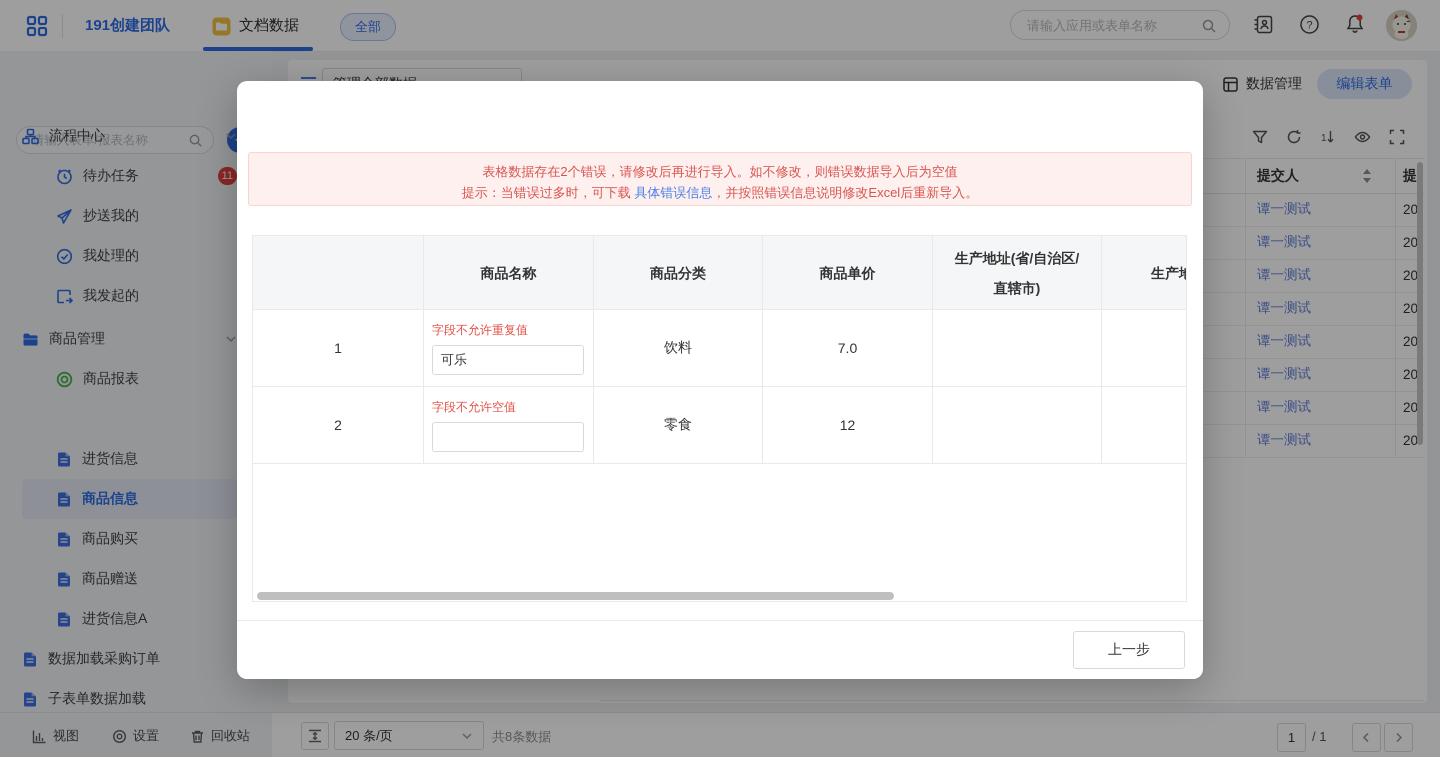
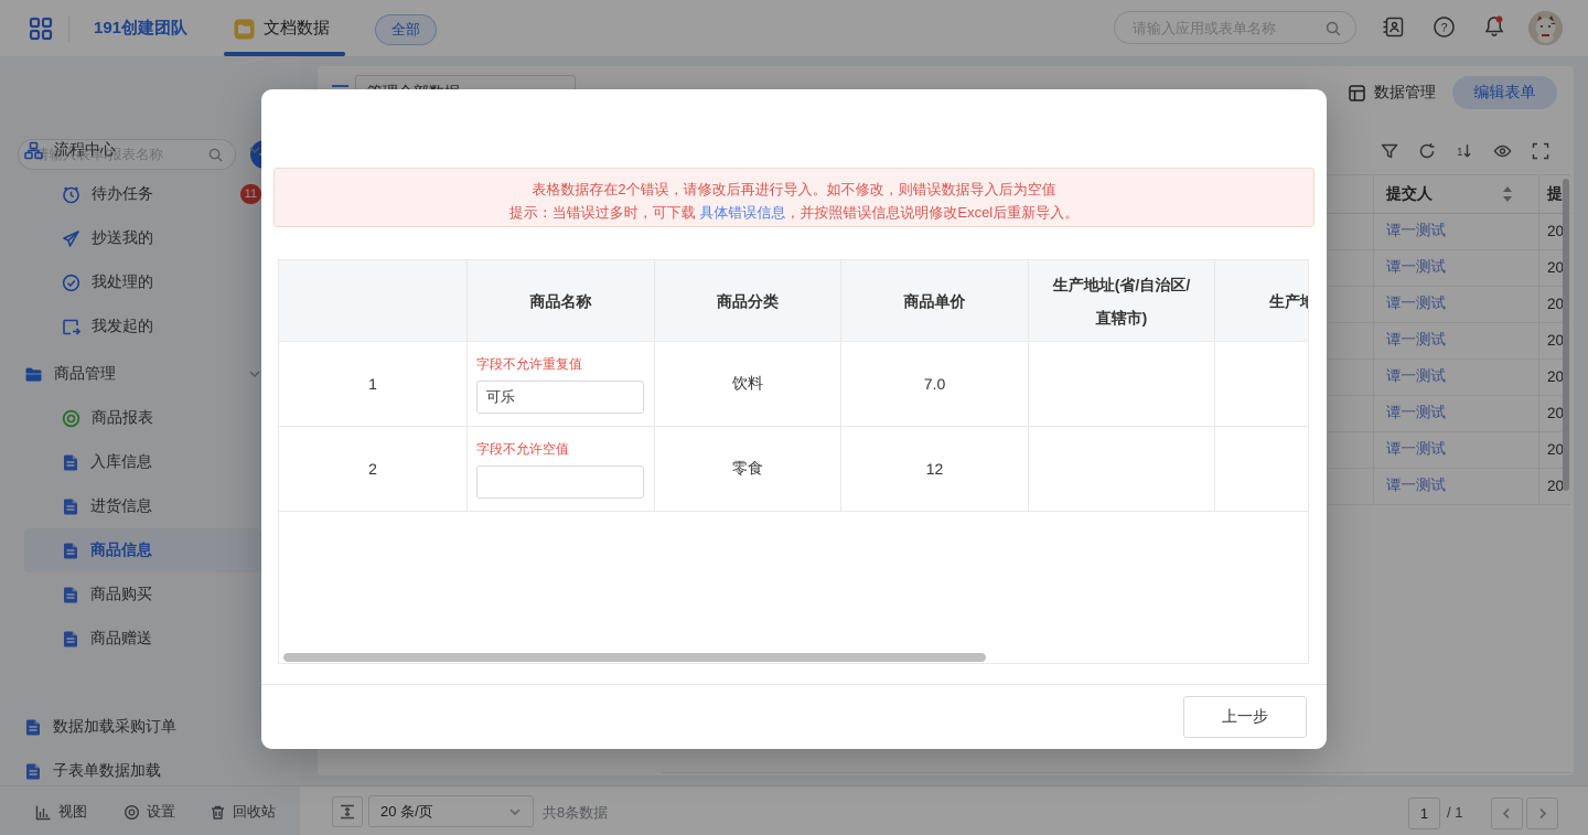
  191创建团队
  文档数据
  全部
  请输入应用或表单名称
  ?
  输入表单/报表名称
  流程中心
  待办任务
  11
  抄送我的
  我处理的
  我发起的
  商品管理
  商品报表
+ 入库信息
  进货信息
  商品信息
  商品购买
  商品赠送
- 进货信息A
  数据加载采购订单
  子表单数据加载
  视图
  设置
  回收站
  数据管理
  编辑表单
  1
  提交人
  提
  谭一测试
  20
  谭一测试
  20
  谭一测试
  20
  谭一测试
  20
  谭一测试
  20
  谭一测试
  20
  谭一测试
  20
  谭一测试
  20
  20 条/页
  共8条数据
  1
  / 1
  表格数据存在2个错误，请修改后再进行导入。如不修改，则错误数据导入后为空值
  提示：当错误过多时，可下载 具体错误信息，并按照错误信息说明修改Excel后重新导入。
  商品名称
  商品分类
  商品单价
  生产地址(省/自治区/直辖市)
  1
  字段不允许重复值
  可乐
  饮料
  7.0
  2
  字段不允许空值
  零食
  12
  上一步
